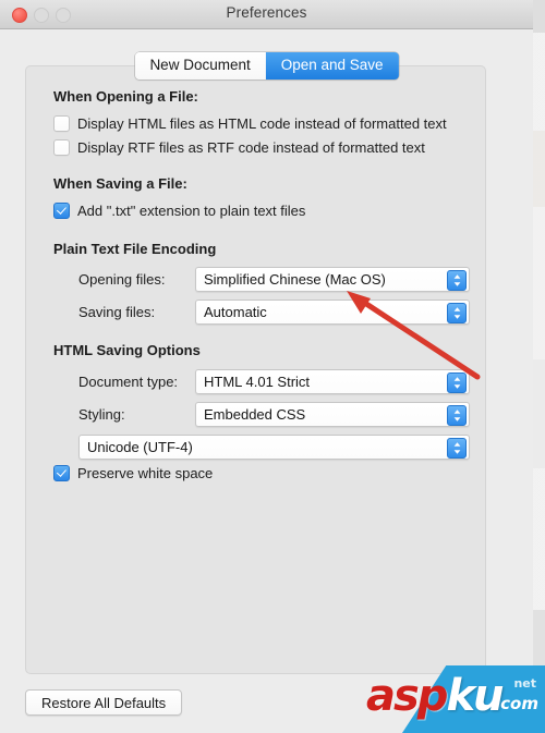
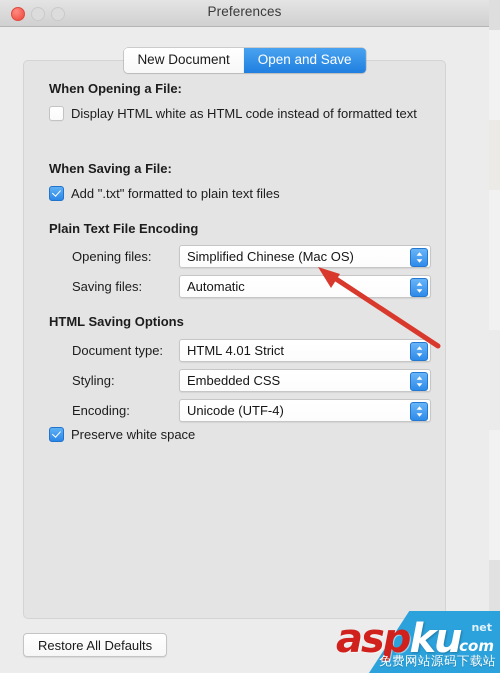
  Preferences
  When Opening a File:
- Display HTML files as HTML code instead of formatted text
+ Display HTML white as HTML code instead of formatted text
- Display RTF files as RTF code instead of formatted text
  When Saving a File:
- Add ".txt" extension to plain text files
+ Add ".txt" formatted to plain text files
  Plain Text File Encoding
  Opening files:
  Simplified Chinese (Mac OS)
  Saving files:
  Automatic
  HTML Saving Options
  Document type:
  HTML 4.01 Strict
  Styling:
  Embedded CSS
+ Encoding:
  Unicode (UTF-4)
  Preserve white space
  New Document
  Open and Save
  Restore All Defaults
  aspku
  net
  .com
+ 免费网站源码下载站
